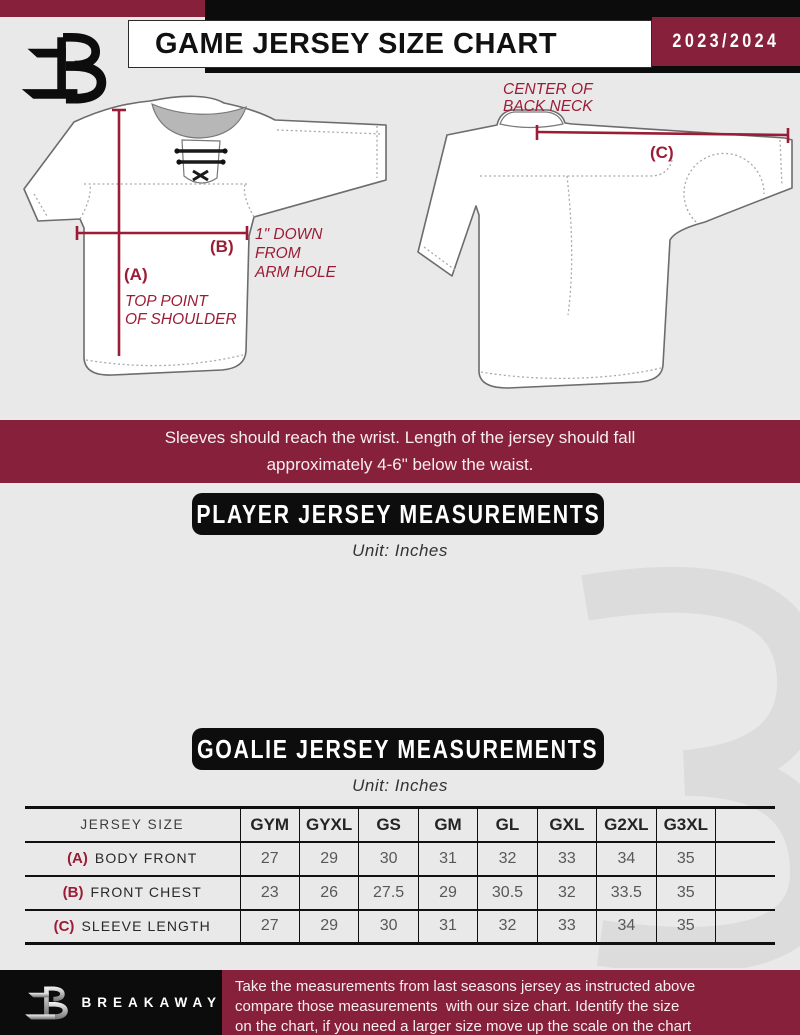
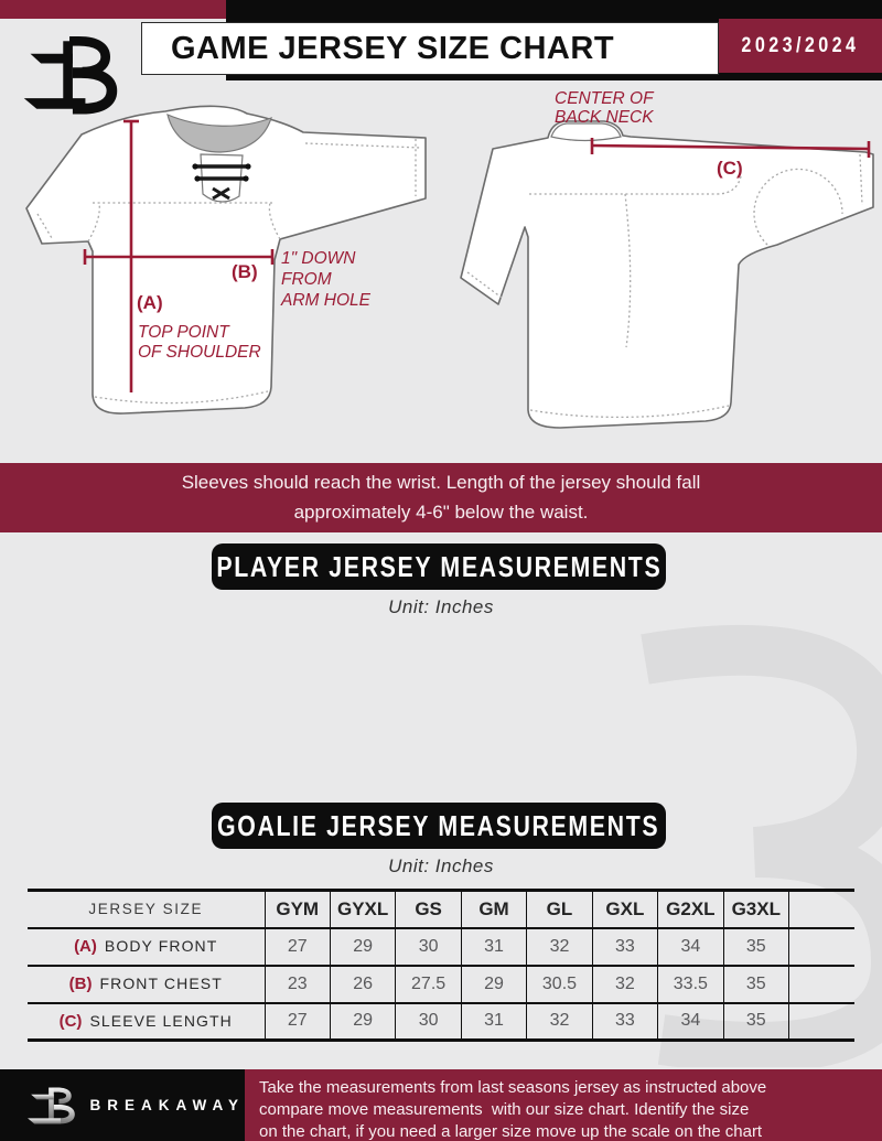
  GAME JERSEY SIZE CHART
  2023/2024
  (A)
  TOP POINT
  OF SHOULDER
  (B)
  1" DOWN
  FROM
  ARM HOLE
  (C)
  CENTER OF
  BACK NECK
  Sleeves should reach the wrist. Length of the jersey should fall
  approximately 4-6" below the waist.
  PLAYER JERSEY MEASUREMENTS
  Unit: Inches
  GOALIE JERSEY MEASUREMENTS
  Unit: Inches
  JERSEY SIZE	GYM	GYXL	GS	GM	GL	GXL	G2XL	G3XL
  (A) BODY FRONT	27	29	30	31	32	33	34	35
  (B) FRONT CHEST	23	26	27.5	29	30.5	32	33.5	35
  (C) SLEEVE LENGTH	27	29	30	31	32	33	34	35
  BREAKAWAY
  Take the measurements from last seasons jersey as instructed above
- compare those measurements with our size chart. Identify the size
+ compare move measurements with our size chart. Identify the size
  on the chart, if you need a larger size move up the scale on the chart
